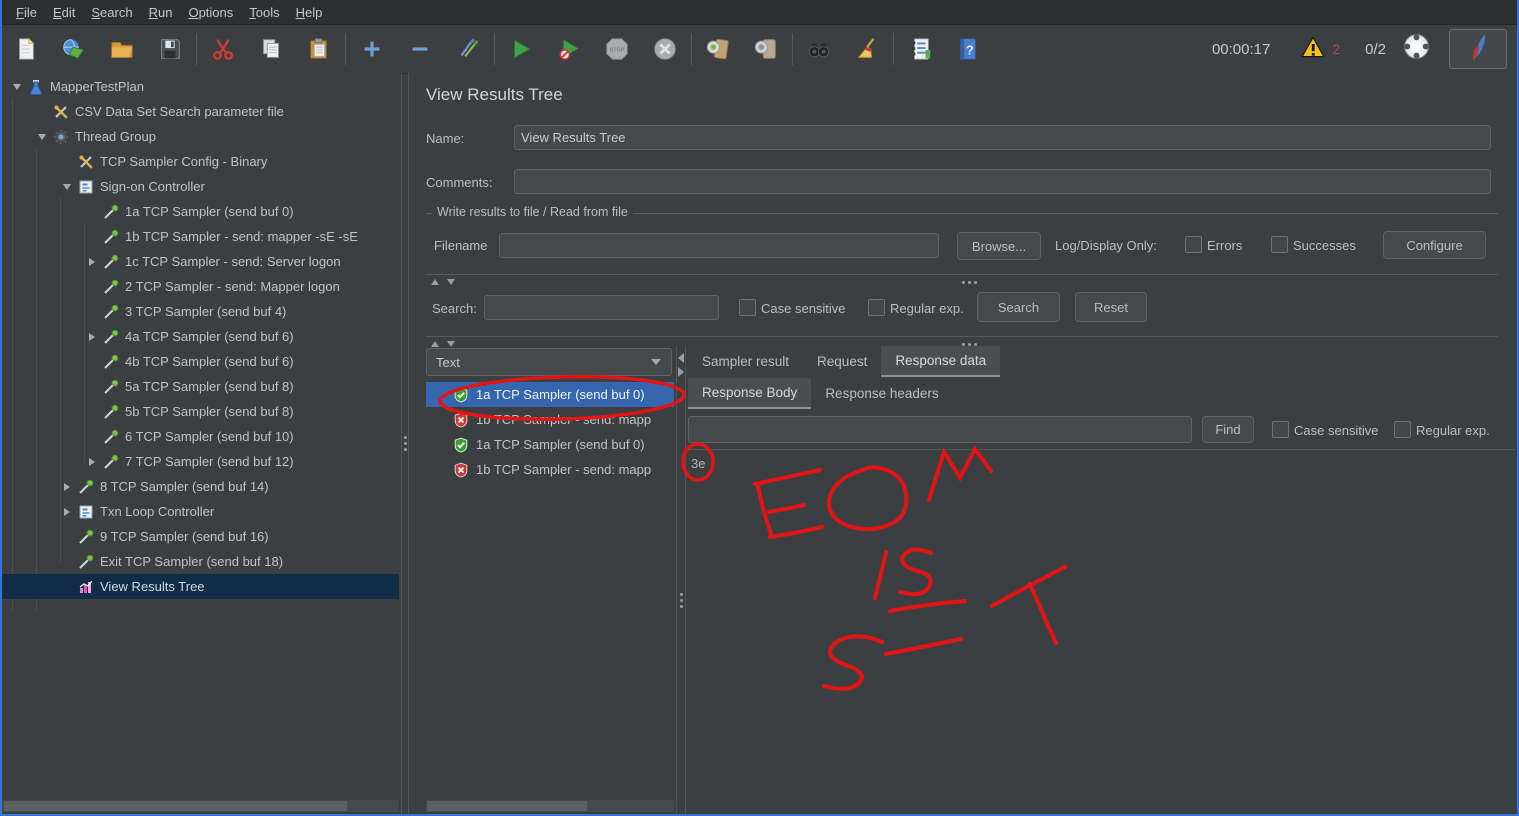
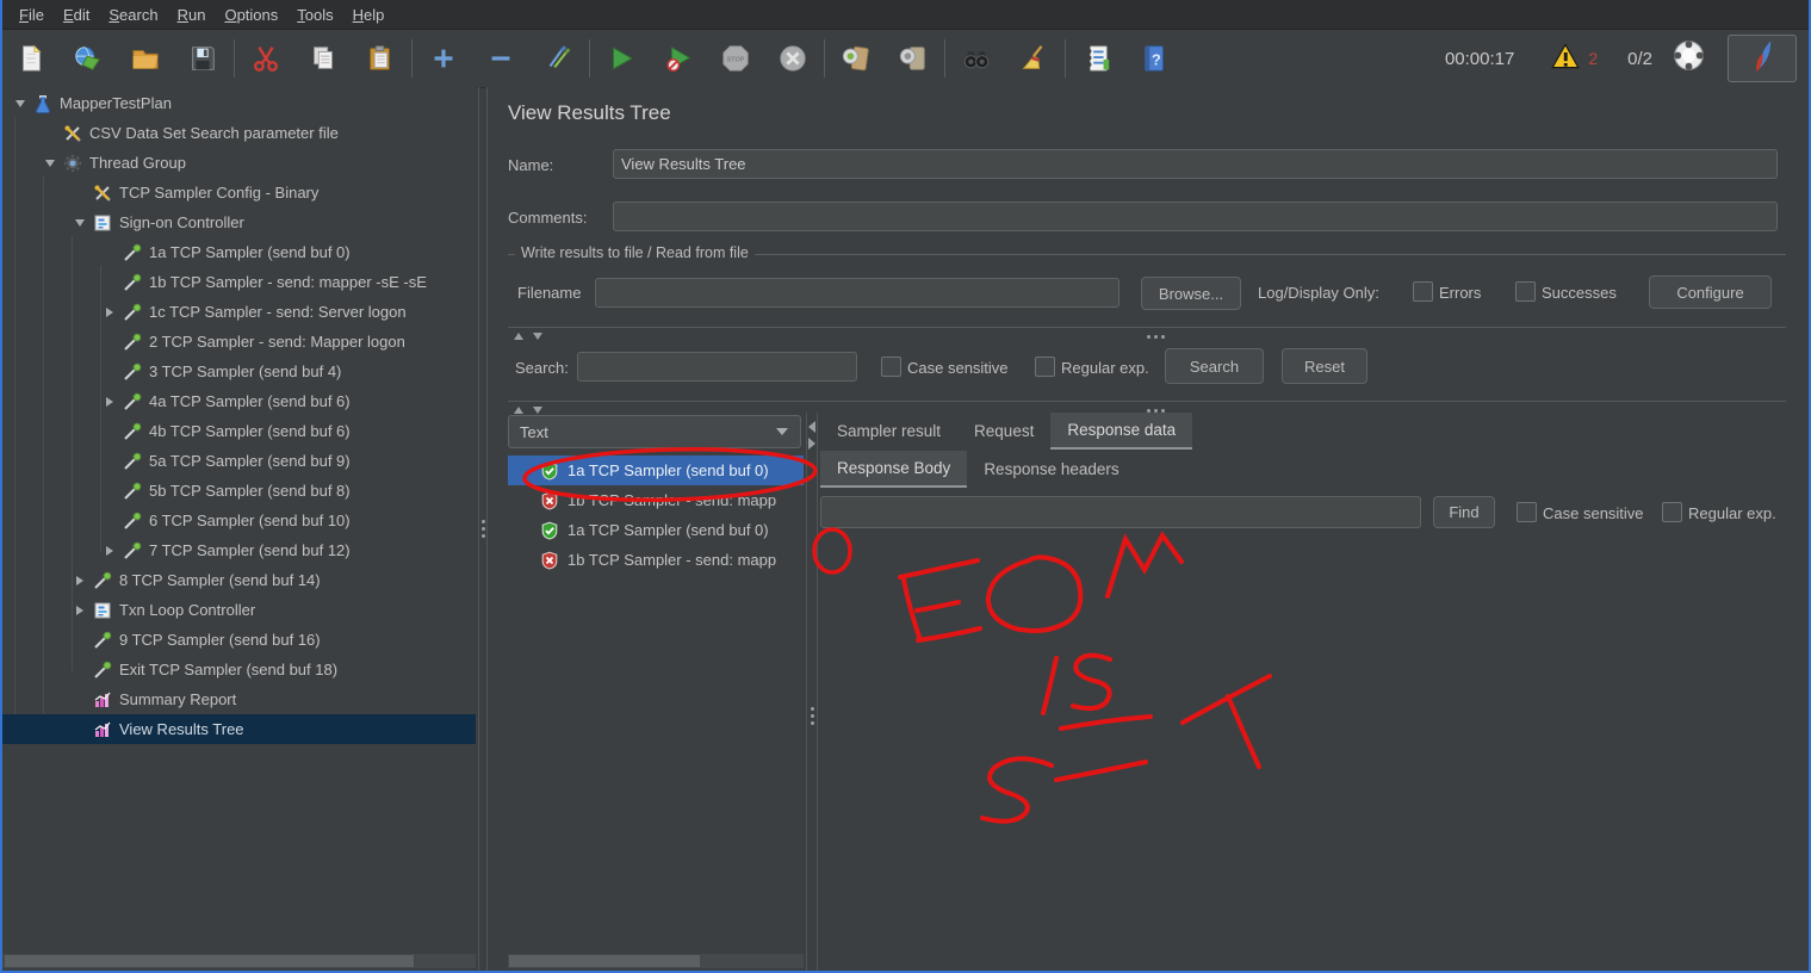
  File
  Edit
  Search
  Run
  Options
  Tools
  Help
  ?
  00:00:17
  2
  0/2
  MapperTestPlan
  CSV Data Set Search parameter file
  Thread Group
  TCP Sampler Config - Binary
  Sign-on Controller
  1a TCP Sampler (send buf 0)
  1b TCP Sampler - send: mapper -sE -sE
  1c TCP Sampler - send: Server logon
  2 TCP Sampler - send: Mapper logon
  3 TCP Sampler (send buf 4)
  4a TCP Sampler (send buf 6)
  4b TCP Sampler (send buf 6)
- 5a TCP Sampler (send buf 8)
+ 5a TCP Sampler (send buf 9)
  5b TCP Sampler (send buf 8)
  6 TCP Sampler (send buf 10)
  7 TCP Sampler (send buf 12)
  8 TCP Sampler (send buf 14)
  Txn Loop Controller
  9 TCP Sampler (send buf 16)
  Exit TCP Sampler (send buf 18)
+ Summary Report
  View Results Tree
  View Results Tree
  Name:
  View Results Tree
  Comments:
  Write results to file / Read from file
  Filename
  Browse...
  Log/Display Only:
  Errors
  Successes
  Configure
  Search:
  Case sensitive
  Regular exp.
  Search
  Reset
  Text
  1a TCP Sampler (send buf 0)
  1a TCP Sampler (send buf 0)
  1b TCP Sampler - send: mapp
  Sampler result
  Request
  Response data
  Response Body
  Response headers
  Find
  Case sensitive
  Regular exp.
- 3e
